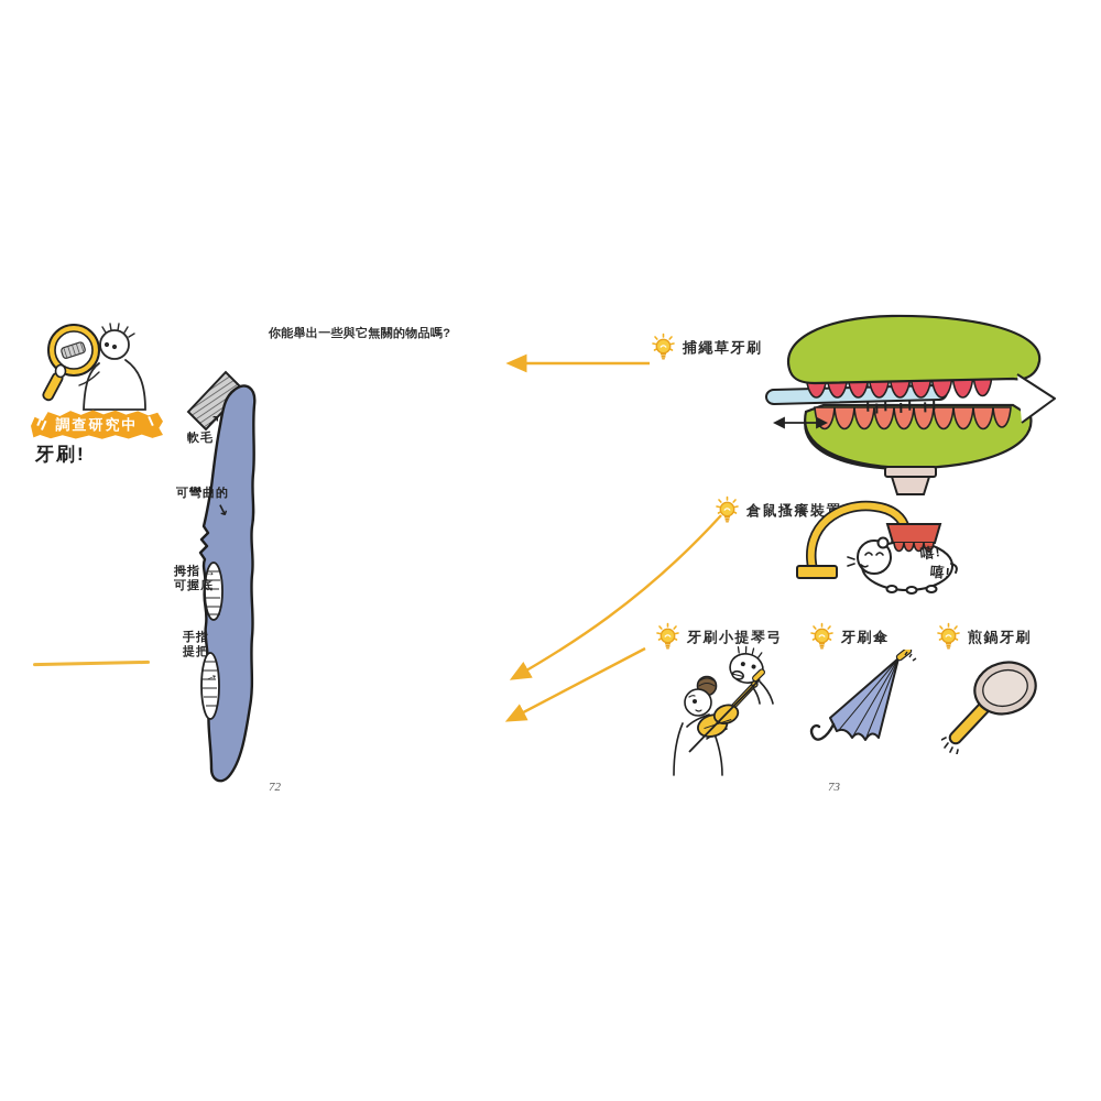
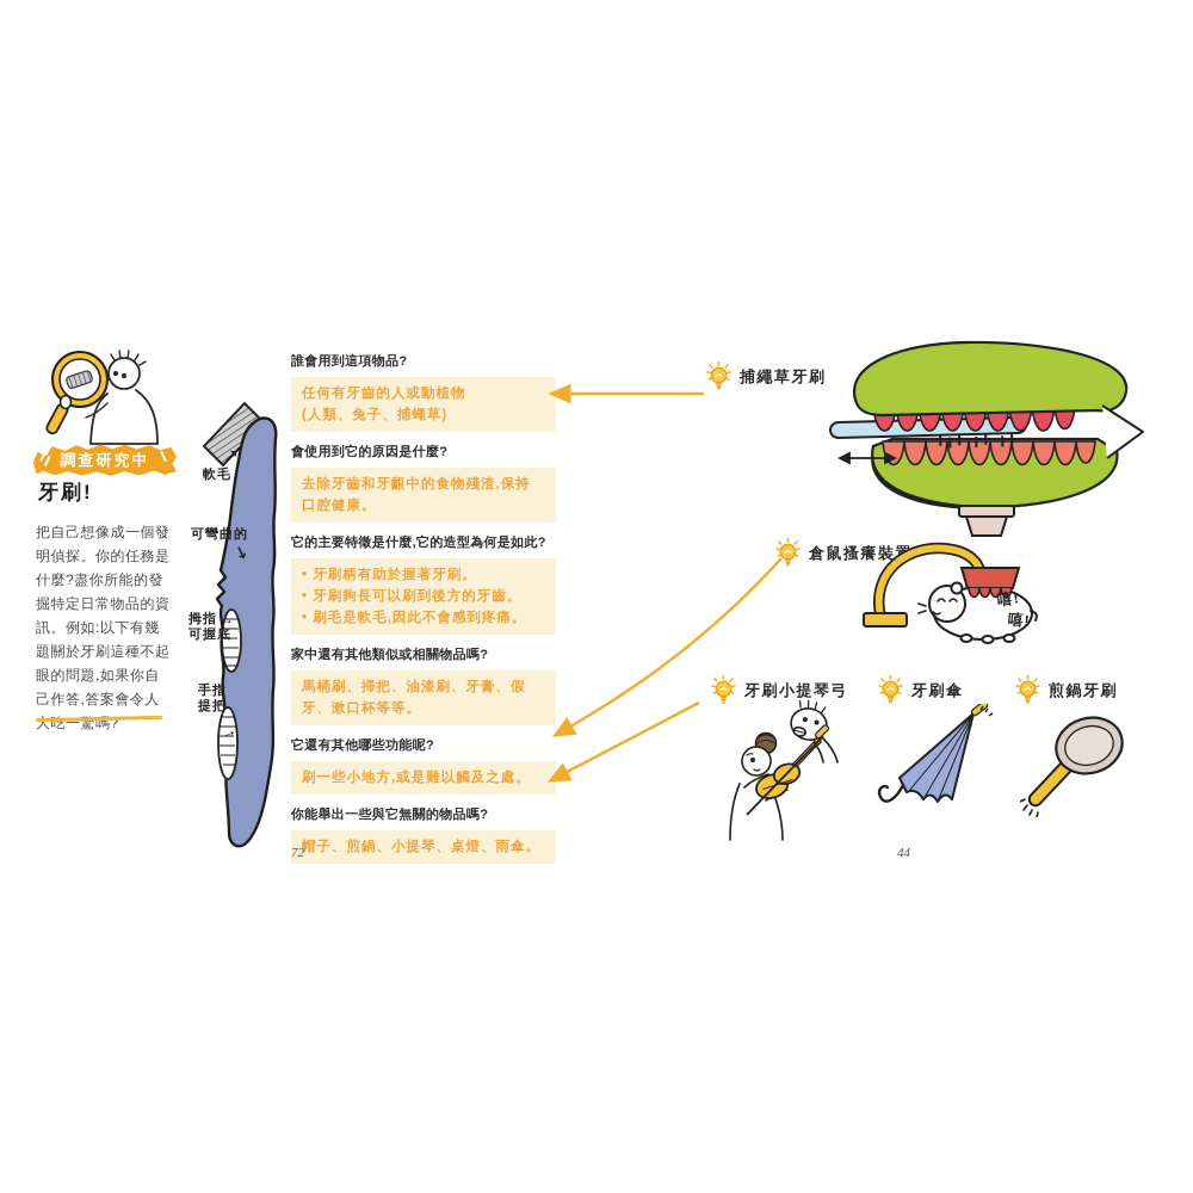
  調查研究中
  牙刷!
+ 把自己想像成一個發明偵探。你的任務是什麼?盡你所能的發掘特定日常物品的資訊。例如:以下有幾題關於牙刷這種不起眼的問題,如果你自己作答,答案會令人大吃一驚嗎?
  ↗
  軟毛
  可彎曲的
  拇指
  →
  可握底
  手指
  提把
+ 誰會用到這項物品?
+ 任何有牙齒的人或動植物
+ (人類、兔子、捕蠅草)
+ 會使用到它的原因是什麼?
+ 去除牙齒和牙齦中的食物殘渣,保持口腔健康。
+ 它的主要特徵是什麼,它的造型為何是如此?
+ • 牙刷柄有助於握著牙刷。
+ • 牙刷夠長可以刷到後方的牙齒。
+ • 刷毛是軟毛,因此不會感到疼痛。
+ 家中還有其他類似或相關物品嗎?
+ 馬桶刷、掃把、油漆刷、牙膏、假牙、漱口杯等等。
+ 它還有其他哪些功能呢?
+ 刷一些小地方,或是難以觸及之處。
  你能舉出一些與它無關的物品嗎?
+ 帽子、煎鍋、小提琴、桌燈、雨傘。
  捕繩草牙刷
  倉鼠搔癢裝
  牙刷小提琴弓
  牙刷傘
  煎鍋牙刷
  72
- 73
+ 44
